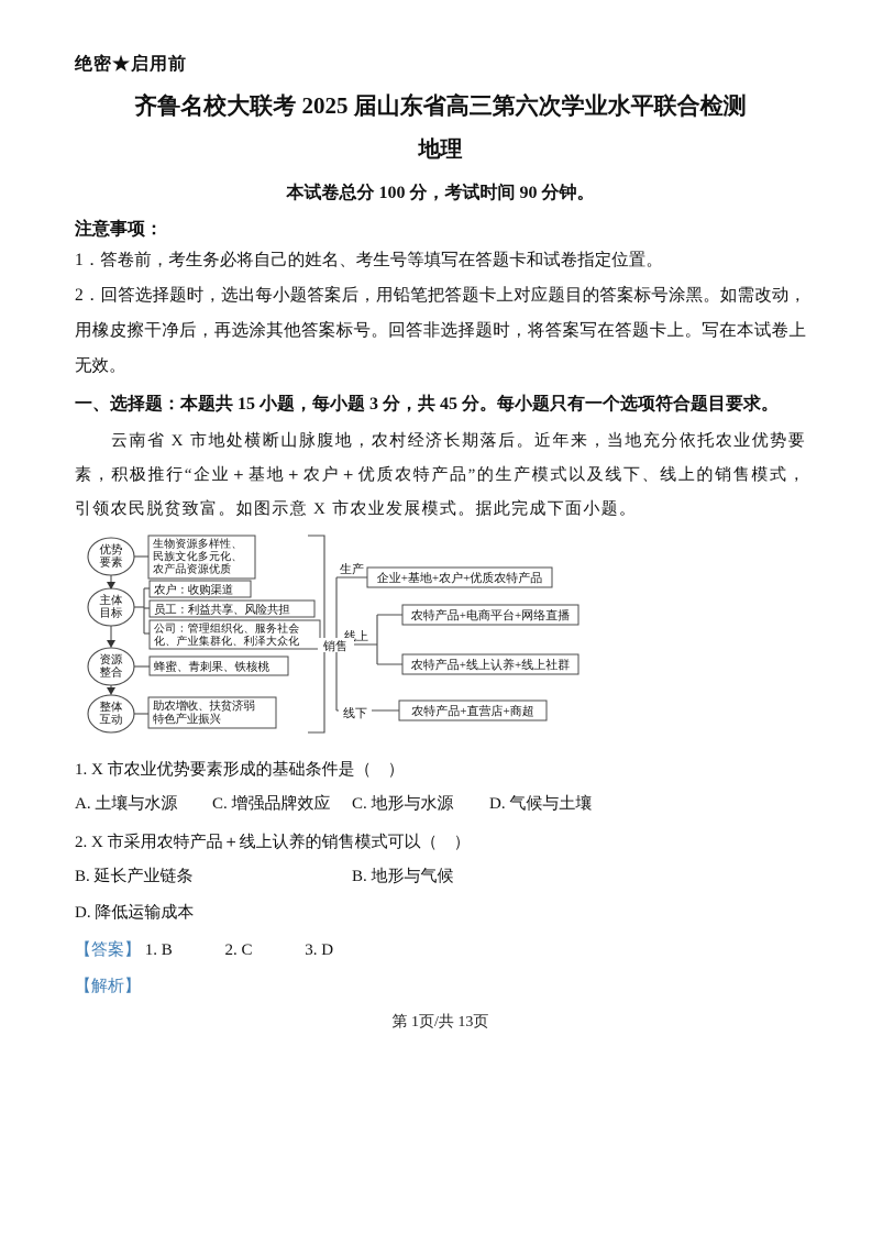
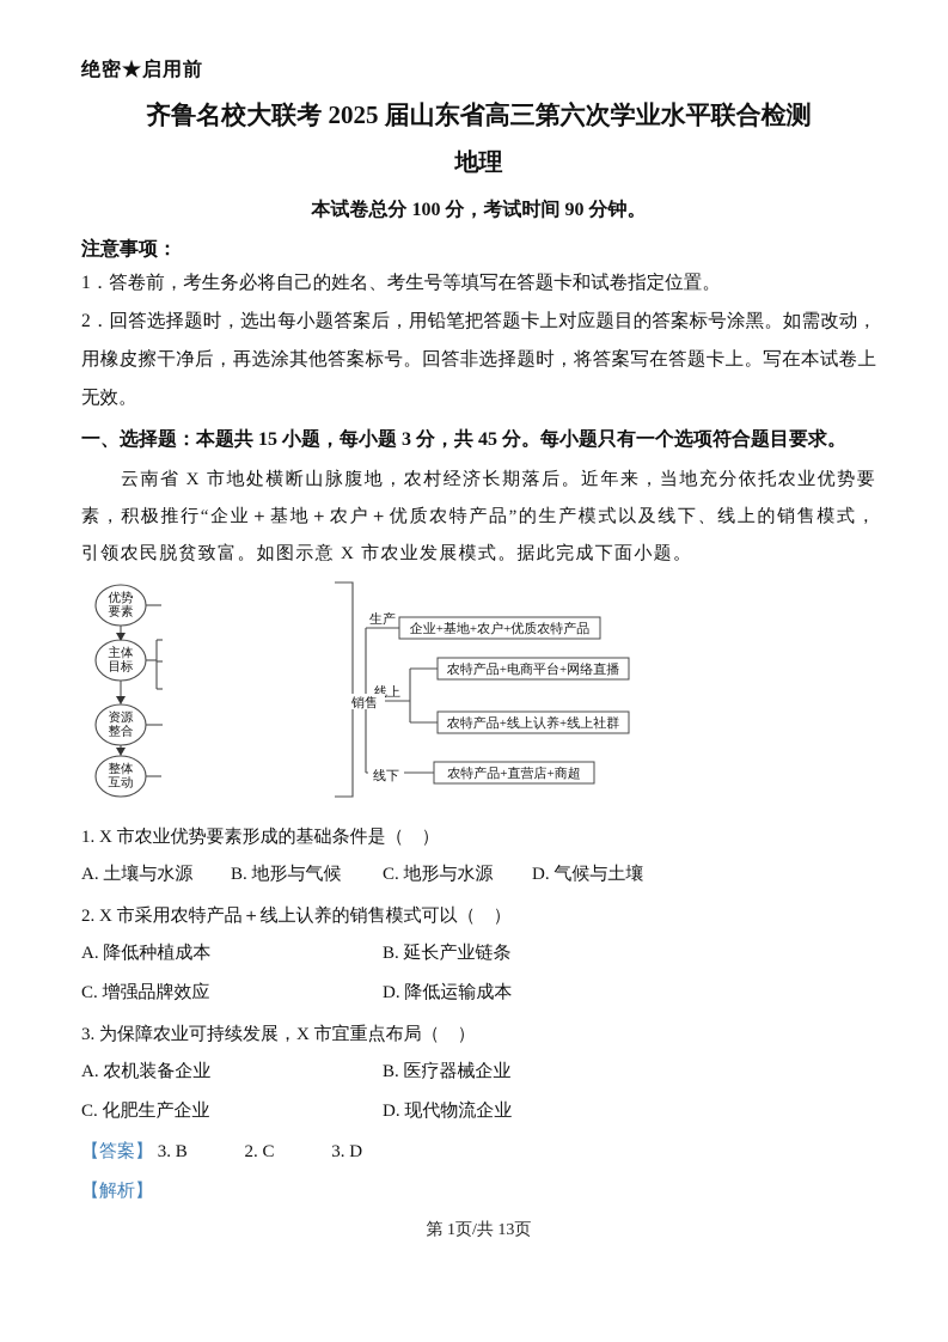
  绝密★启用前
  齐鲁名校大联考 2025 届山东省高三第六次学业水平联合检测
  地理
  本试卷总分 100 分，考试时间 90 分钟。
  注意事项：
  1．答卷前，考生务必将自己的姓名、考生号等填写在答题卡和试卷指定位置。
  2．回答选择题时，选出每小题答案后，用铅笔把答题卡上对应题目的答案标号涂黑。如需改动，用橡皮擦干净后，再选涂其他答案标号。回答非选择题时，将答案写在答题卡上。写在本试卷上无效。
  一、选择题：本题共 15 小题，每小题 3 分，共 45 分。每小题只有一个选项符合题目要求。
  云南省 X 市地处横断山脉腹地，农村经济长期落后。近年来，当地充分依托农业优势要素，积极推行“企业＋基地＋农户＋优质农特产品”的生产模式以及线下、线上的销售模式，引领农民脱贫致富。如图示意 X 市农业发展模式。据此完成下面小题。
  优势
  要素
  主体
  目标
  资源
  整合
  整体
  互动
- 生物资源多样性、
- 民族文化多元化、
- 农产品资源优质
- 农户：收购渠道
- 员工：利益共享、风险共担
- 公司：管理组织化、服务社会
- 化、产业集群化、利泽大众化
- 蜂蜜、青刺果、铁核桃
- 助农增收、扶贫济弱
- 特色产业振兴
  生产
  企业+基地+农户+优质农特产品
  线上
  销售
  农特产品+电商平台+网络直播
  农特产品+线上认养+线上社群
  线下
  农特产品+直营店+商超
  1. X 市农业优势要素形成的基础条件是（ ）
  A. 土壤与水源
- C. 增强品牌效应
+ B. 地形与气候
  C. 地形与水源
  D. 气候与土壤
  2. X 市采用农特产品＋线上认养的销售模式可以（ ）
+ A. 降低种植成本
  B. 延长产业链条
- B. 地形与气候
+ C. 增强品牌效应
  D. 降低运输成本
+ 3. 为保障农业可持续发展，X 市宜重点布局（ ）
+ A. 农机装备企业
+ B. 医疗器械企业
+ C. 化肥生产企业
+ D. 现代物流企业
- 【答案】 1. B 2. C 3. D
+ 【答案】 3. B 2. C 3. D
  【解析】
  第 1页/共 13页
